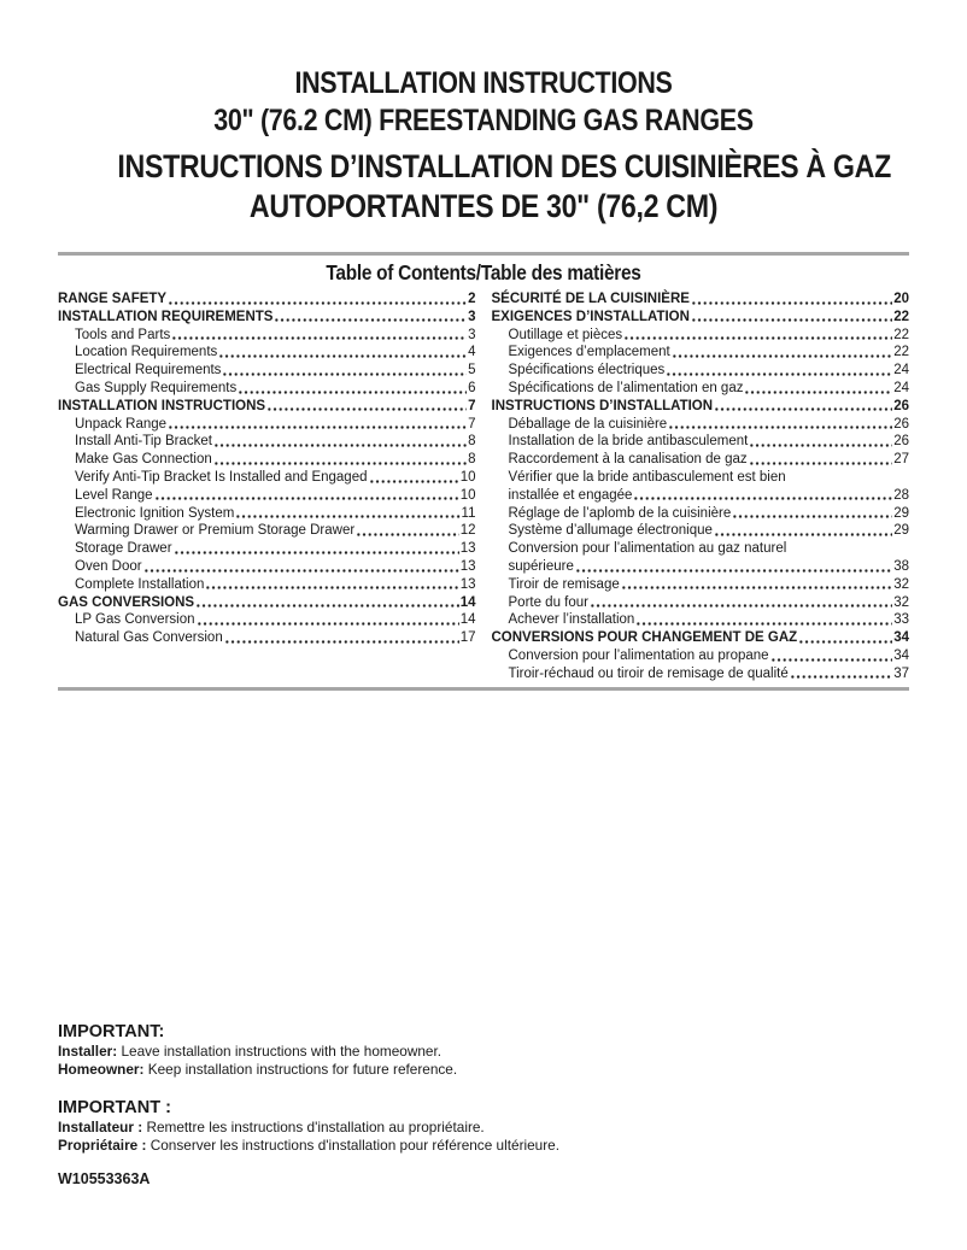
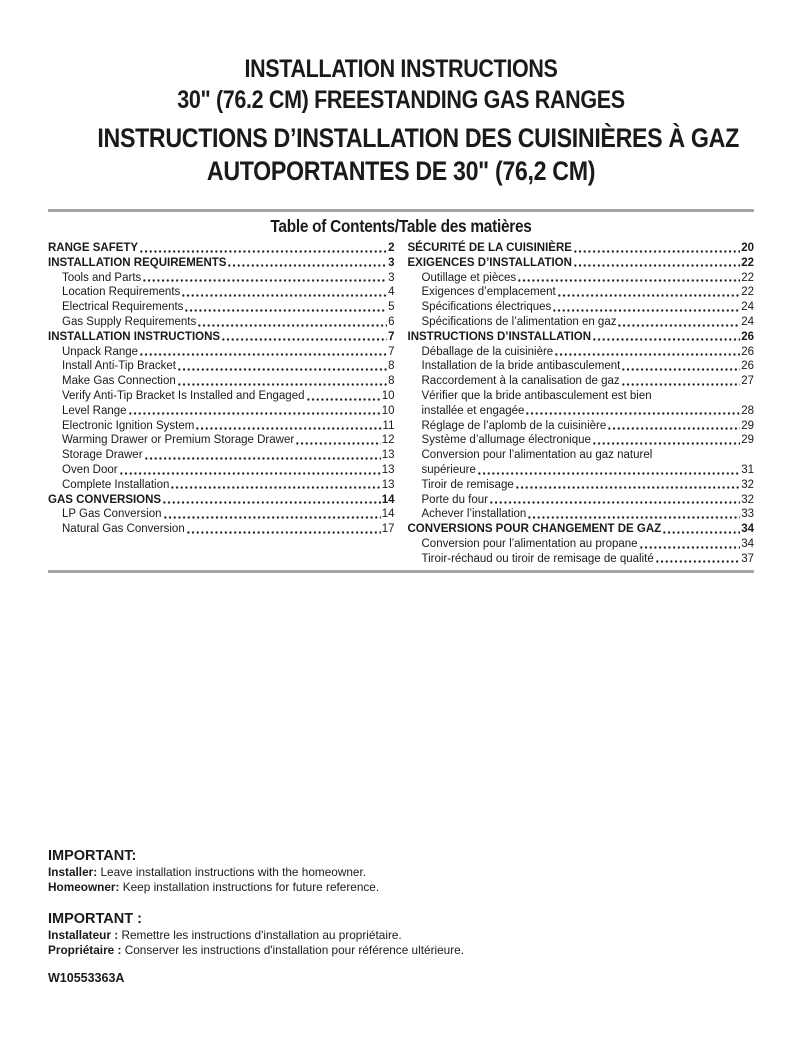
  INSTALLATION INSTRUCTIONS
  30" (76.2 CM) FREESTANDING GAS RANGES
  INSTRUCTIONS D’INSTALLATION DES CUISINIÈRES À GAZ
  AUTOPORTANTES DE 30" (76,2 CM)
  Table of Contents/Table des matières
  RANGE SAFETY
  2
  INSTALLATION REQUIREMENTS
  3
  Tools and Parts
  3
  Location Requirements
  4
  Electrical Requirements
  5
  Gas Supply Requirements
  6
  INSTALLATION INSTRUCTIONS
  7
  Unpack Range
  7
  Install Anti-Tip Bracket
  8
  Make Gas Connection
  8
  Verify Anti-Tip Bracket Is Installed and Engaged
  10
  Level Range
  10
  Electronic Ignition System
  11
  Warming Drawer or Premium Storage Drawer
  12
  Storage Drawer
  13
  Oven Door
  13
  Complete Installation
  13
  GAS CONVERSIONS
  14
  LP Gas Conversion
  14
  Natural Gas Conversion
  17
  SÉCURITÉ DE LA CUISINIÈRE
  20
  EXIGENCES D’INSTALLATION
  22
  Outillage et pièces
  22
  Exigences d’emplacement
  22
  Spécifications électriques
  24
  Spécifications de l’alimentation en gaz
  24
  INSTRUCTIONS D’INSTALLATION
  26
  Déballage de la cuisinière
  26
  Installation de la bride antibasculement
  26
  Raccordement à la canalisation de gaz
  27
  Vérifier que la bride antibasculement est bien
  installée et engagée
  28
  Réglage de l’aplomb de la cuisinière
  29
  Système d’allumage électronique
  29
  Conversion pour l’alimentation au gaz naturel
  supérieure
- 38
+ 31
  Tiroir de remisage
  32
  Porte du four
  32
  Achever l’installation
  33
  CONVERSIONS POUR CHANGEMENT DE GAZ
  34
  Conversion pour l’alimentation au propane
  34
  Tiroir-réchaud ou tiroir de remisage de qualité
  37
  IMPORTANT:
  Installer: Leave installation instructions with the homeowner.
  Homeowner: Keep installation instructions for future reference.
  IMPORTANT :
  Installateur : Remettre les instructions d'installation au propriétaire.
  Propriétaire : Conserver les instructions d'installation pour référence ultérieure.
  W10553363A
